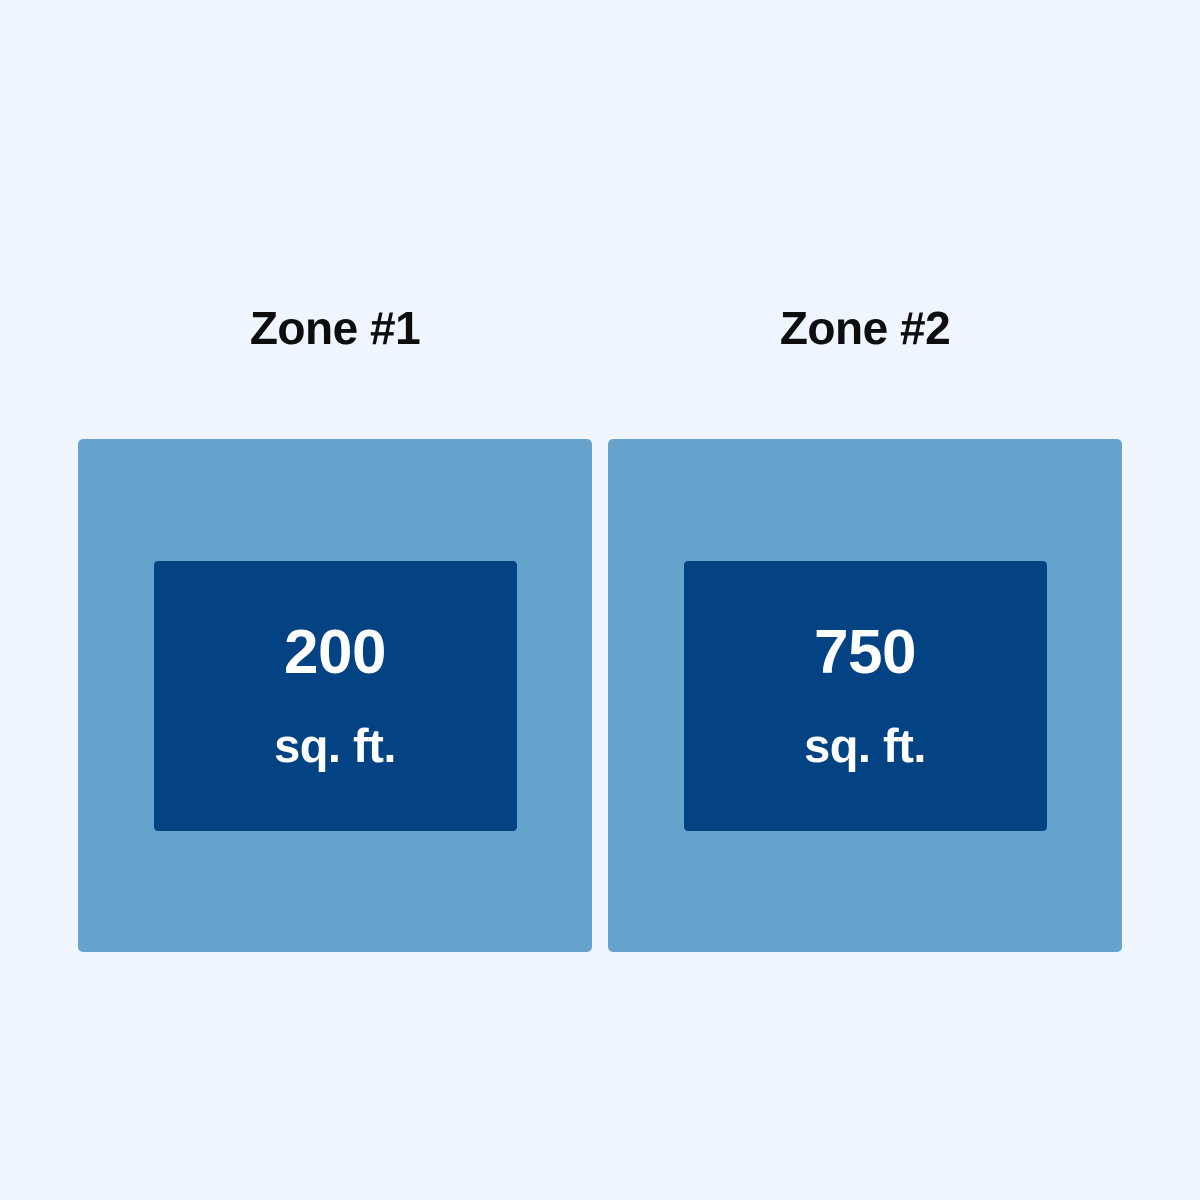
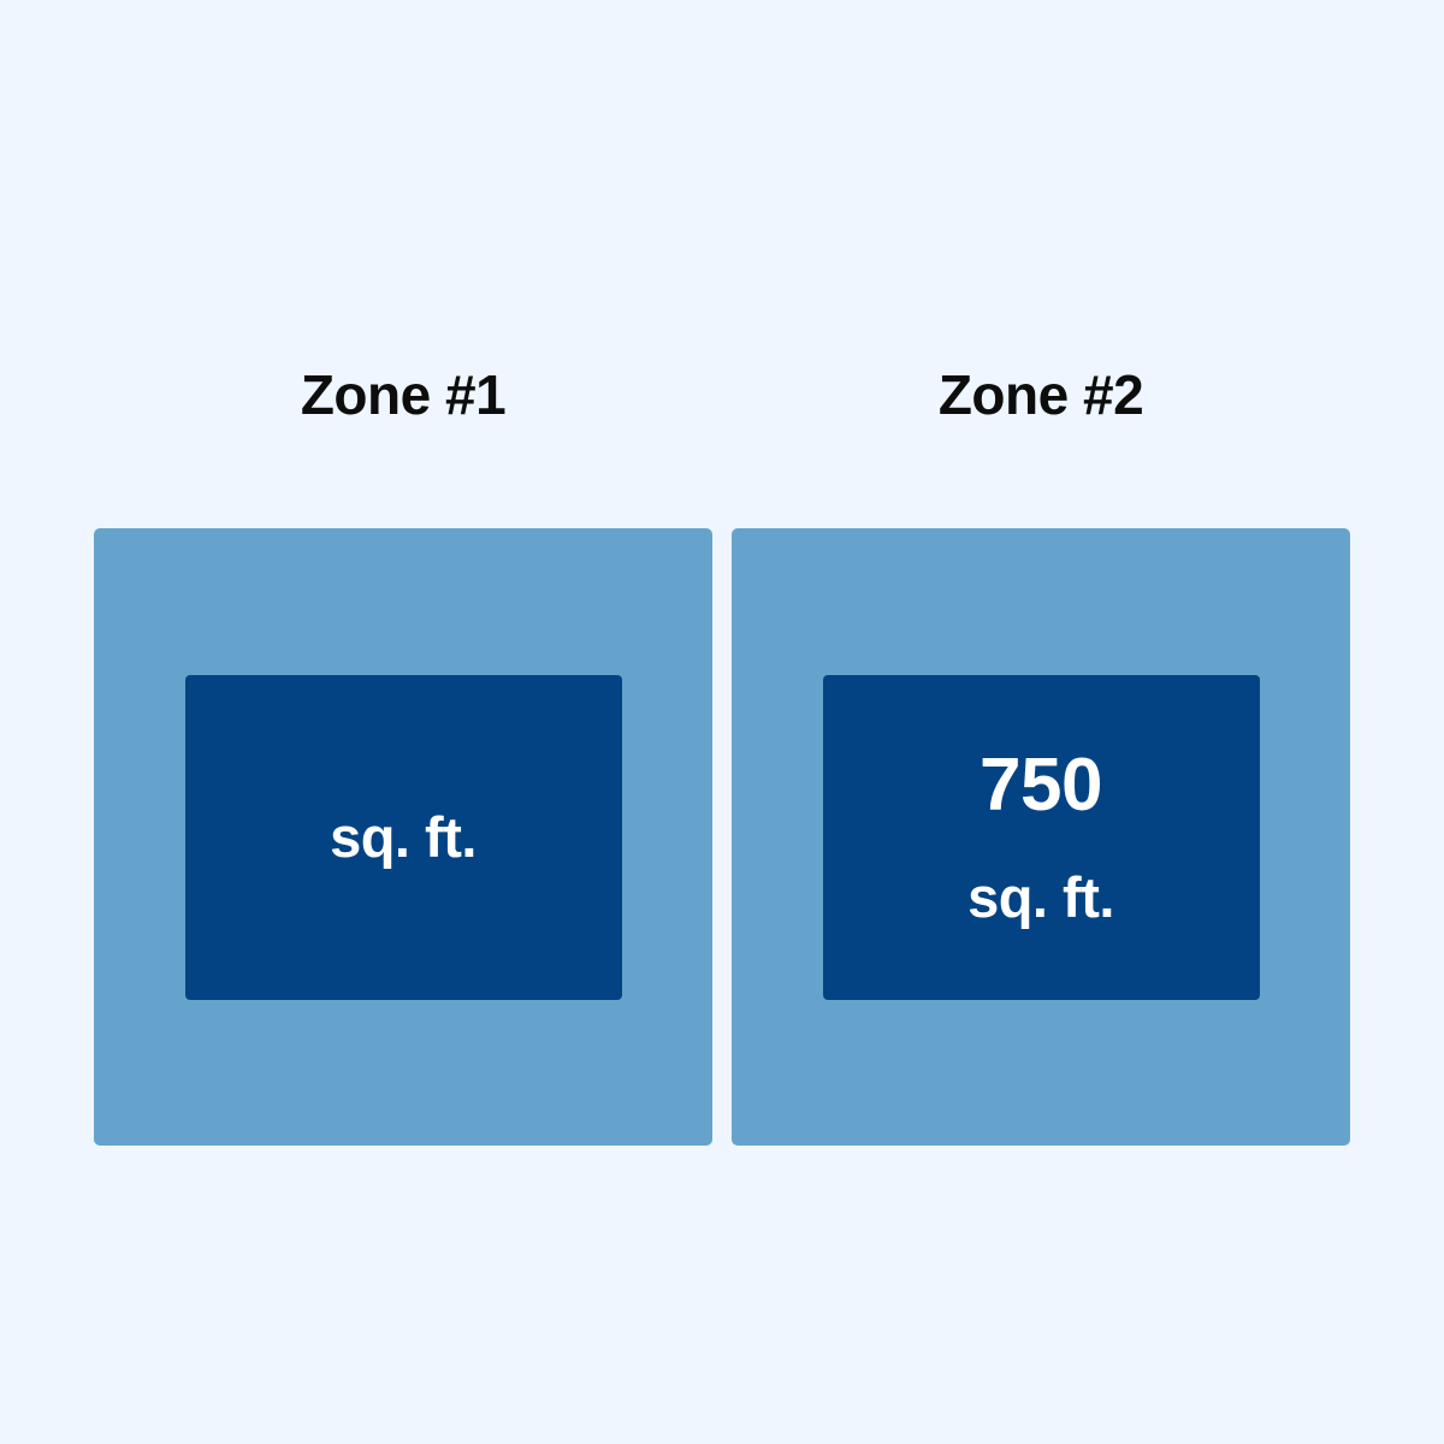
  Zone #1
- 200
  sq. ft.
  Zone #2
  750
  sq. ft.
